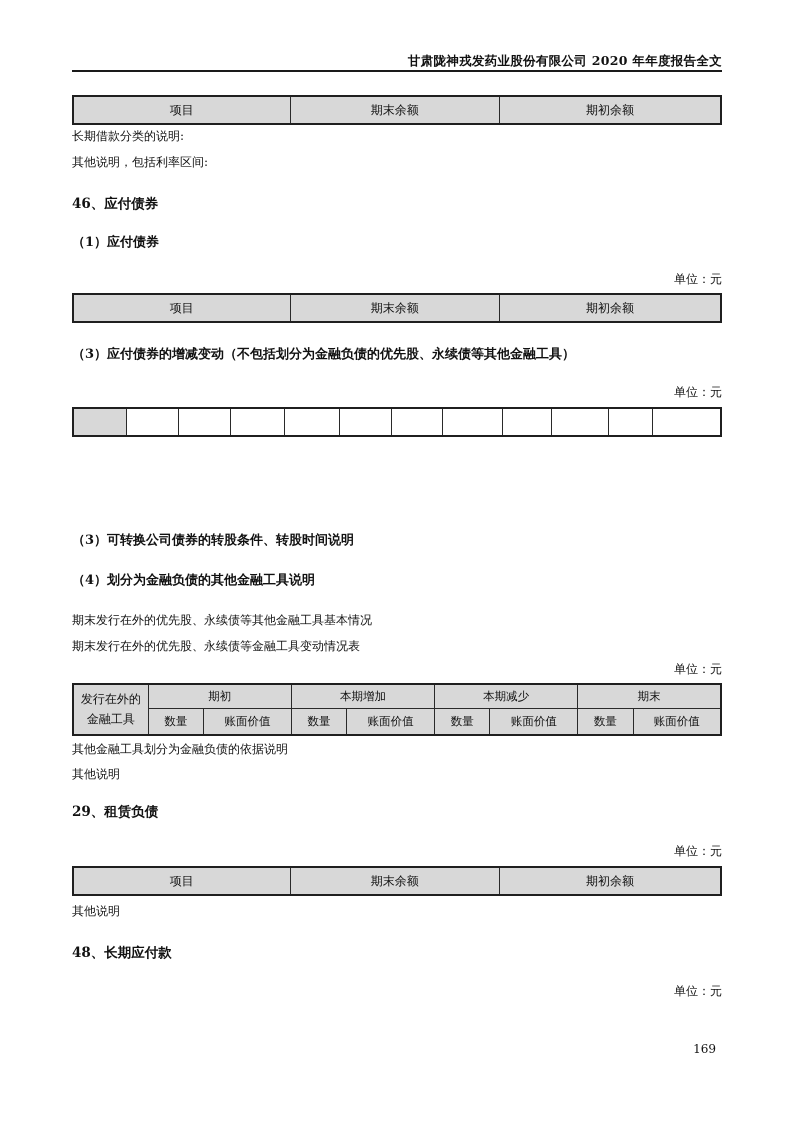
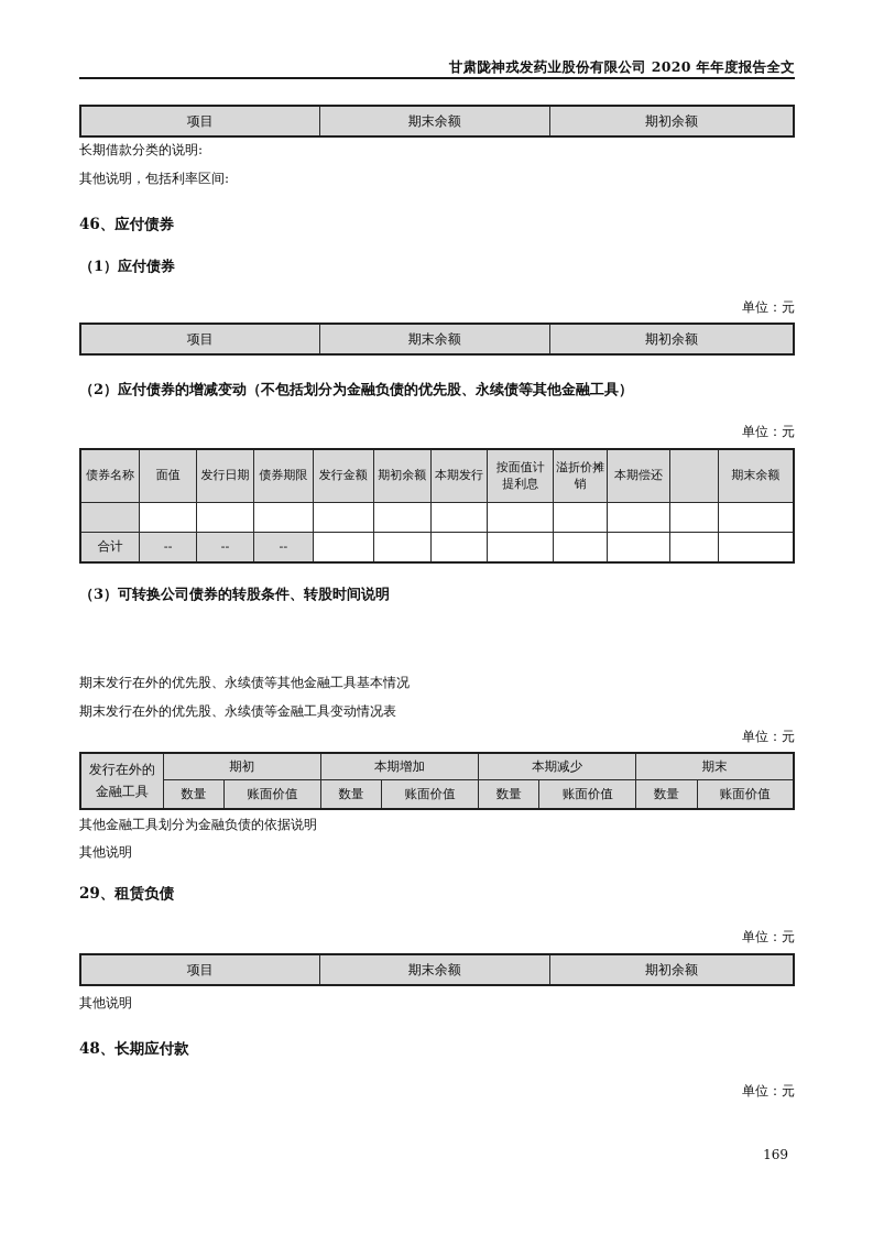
  甘肃陇神戎发药业股份有限公司 2020 年年度报告全文
  项目	期末余额	期初余额
  长期借款分类的说明:
  其他说明，包括利率区间:
  46、应付债券
  （1）应付债券
  单位：元
  项目	期末余额	期初余额
- （3）应付债券的增减变动（不包括划分为金融负债的优先股、永续债等其他金融工具）
+ （2）应付债券的增减变动（不包括划分为金融负债的优先股、永续债等其他金融工具）
  单位：元
+ 债券名称	面值	发行日期	债券期限	发行金额	期初余额	本期发行	按面值计提利息	溢折价摊销	本期偿还		期末余额
+ 合计	--	--	--
  （3）可转换公司债券的转股条件、转股时间说明
- （4）划分为金融负债的其他金融工具说明
  期末发行在外的优先股、永续债等其他金融工具基本情况
  期末发行在外的优先股、永续债等金融工具变动情况表
  单位：元
  发行在外的 金融工具	期初	本期增加	本期减少	期末
  数量	账面价值	数量	账面价值	数量	账面价值	数量	账面价值
  其他金融工具划分为金融负债的依据说明
  其他说明
  29、租赁负债
  单位：元
  项目	期末余额	期初余额
  其他说明
  48、长期应付款
  单位：元
  169
